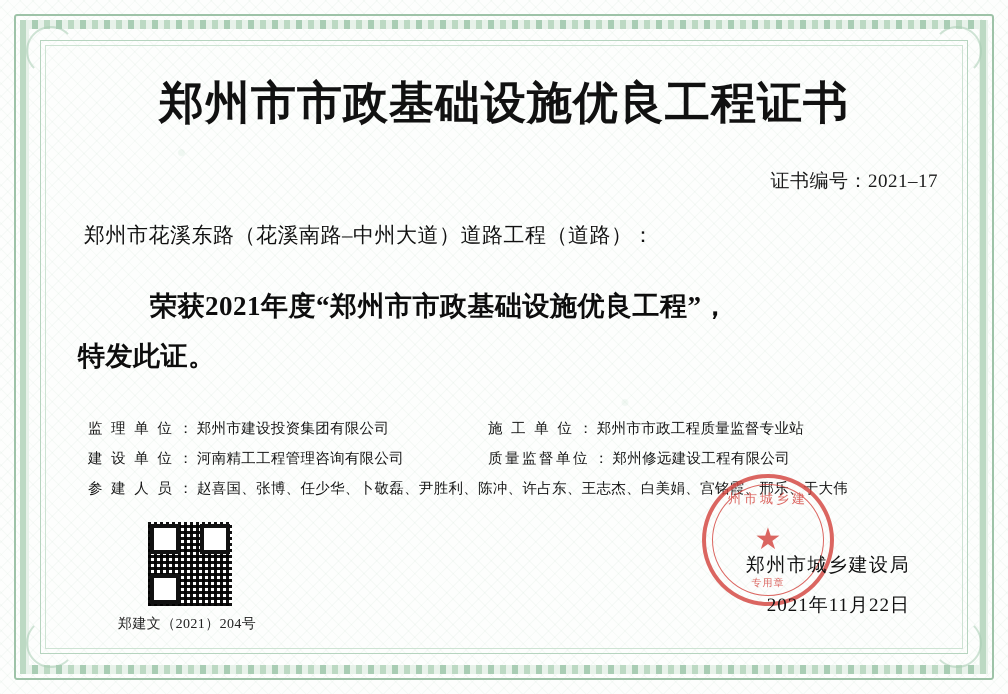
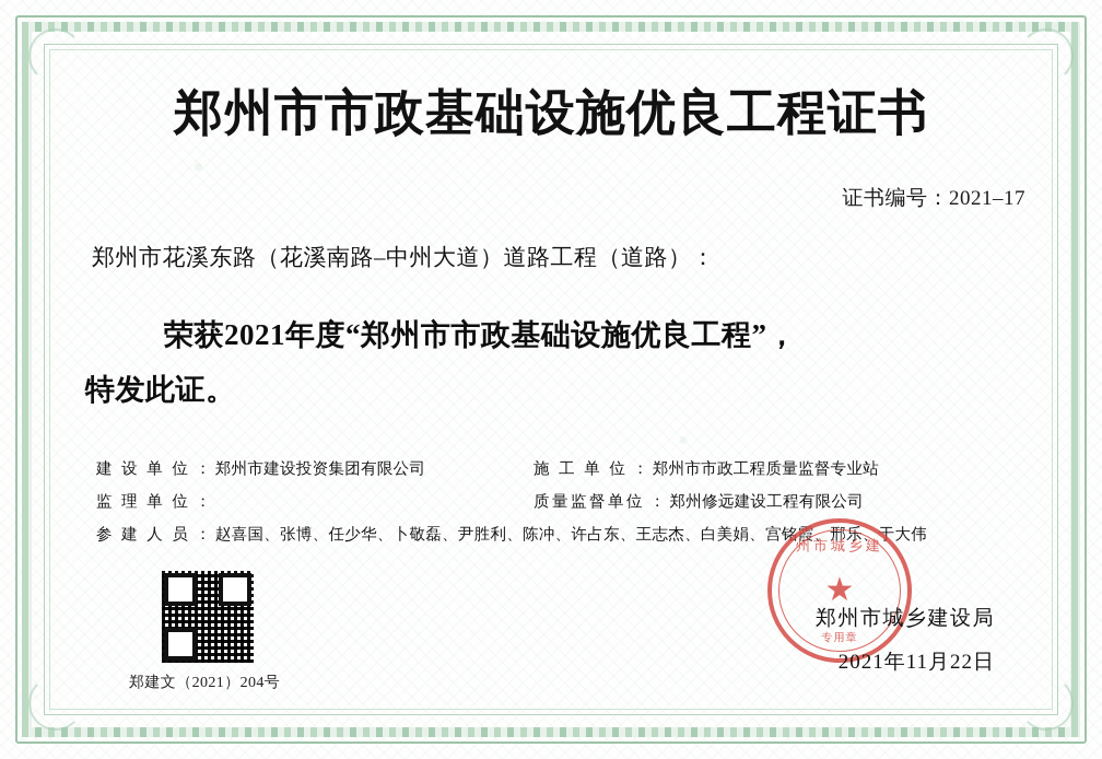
  郑州市市政基础设施优良工程证书
  证书编号：2021–17
  郑州市花溪东路（花溪南路–中州大道）道路工程（道路）：
  荣获2021年度“郑州市市政基础设施优良工程”，
  特发此证。
- 监 理 单 位
+ 建 设 单 位
  ：
  郑州市建设投资集团有限公司
  施 工 单 位
  ：
  郑州市市政工程质量监督专业站
- 建 设 单 位
+ 监 理 单 位
  ：
- 河南精工工程管理咨询有限公司
  质量监督单位
  ：
  郑州修远建设工程有限公司
  参 建 人 员
  ：
  赵喜国、张博、任少华、卜敬磊、尹胜利、陈冲、许占东、王志杰、白美娟、宫铭霞、邢乐、于大伟
  郑建文（2021）204号
  州市城乡建
  ★
  专用章
  郑州市城乡建设局
  2021年11月22日
